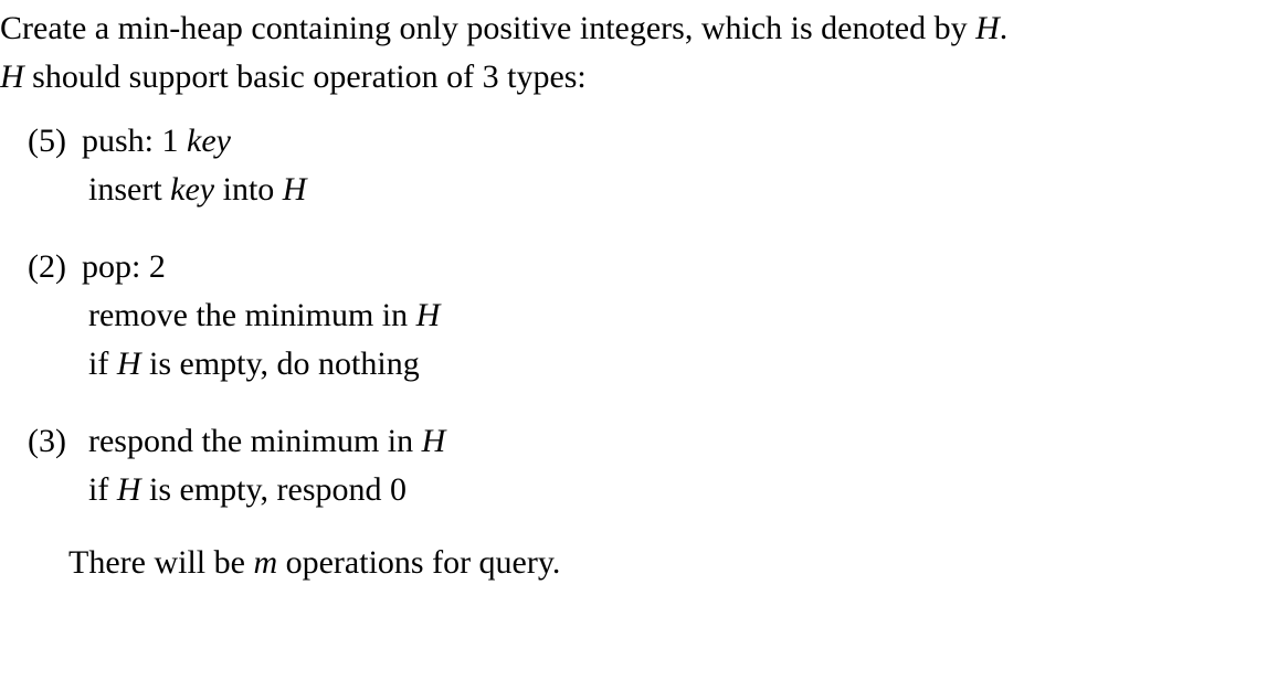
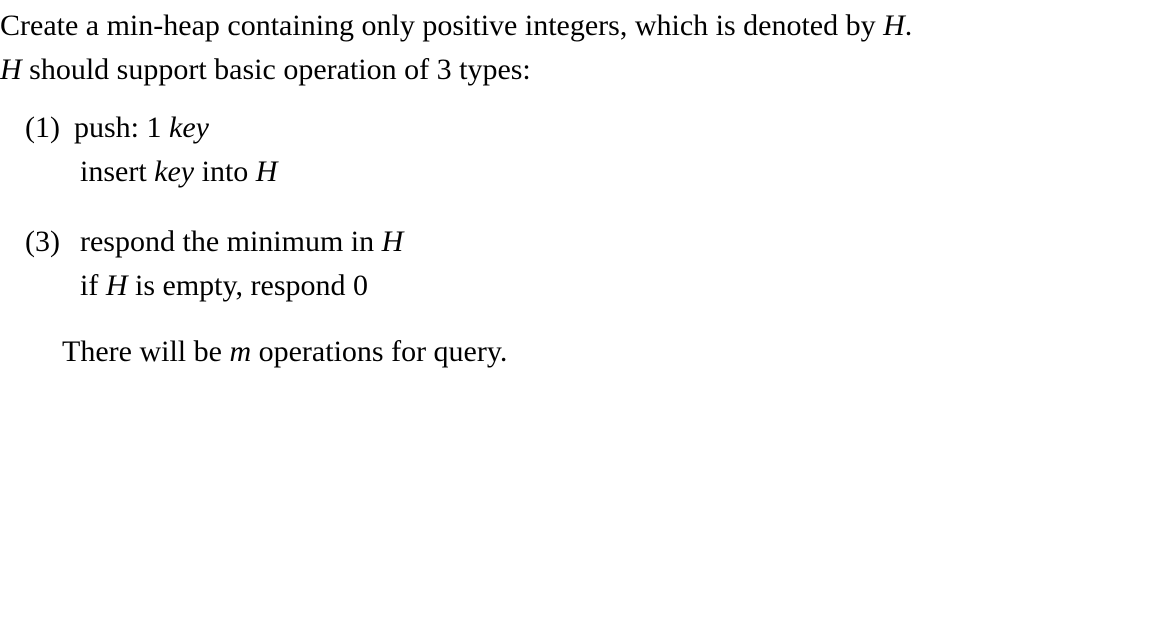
  Create a min-heap containing only positive integers, which is denoted by H.
  H should support basic operation of 3 types:
- (5)
+ (1)
  push: 1 key
  insert key into H
- (2)
- pop: 2
- remove the minimum in H
- if H is empty, do nothing
  (3)
  respond the minimum in H
  if H is empty, respond 0
  There will be m operations for query.
